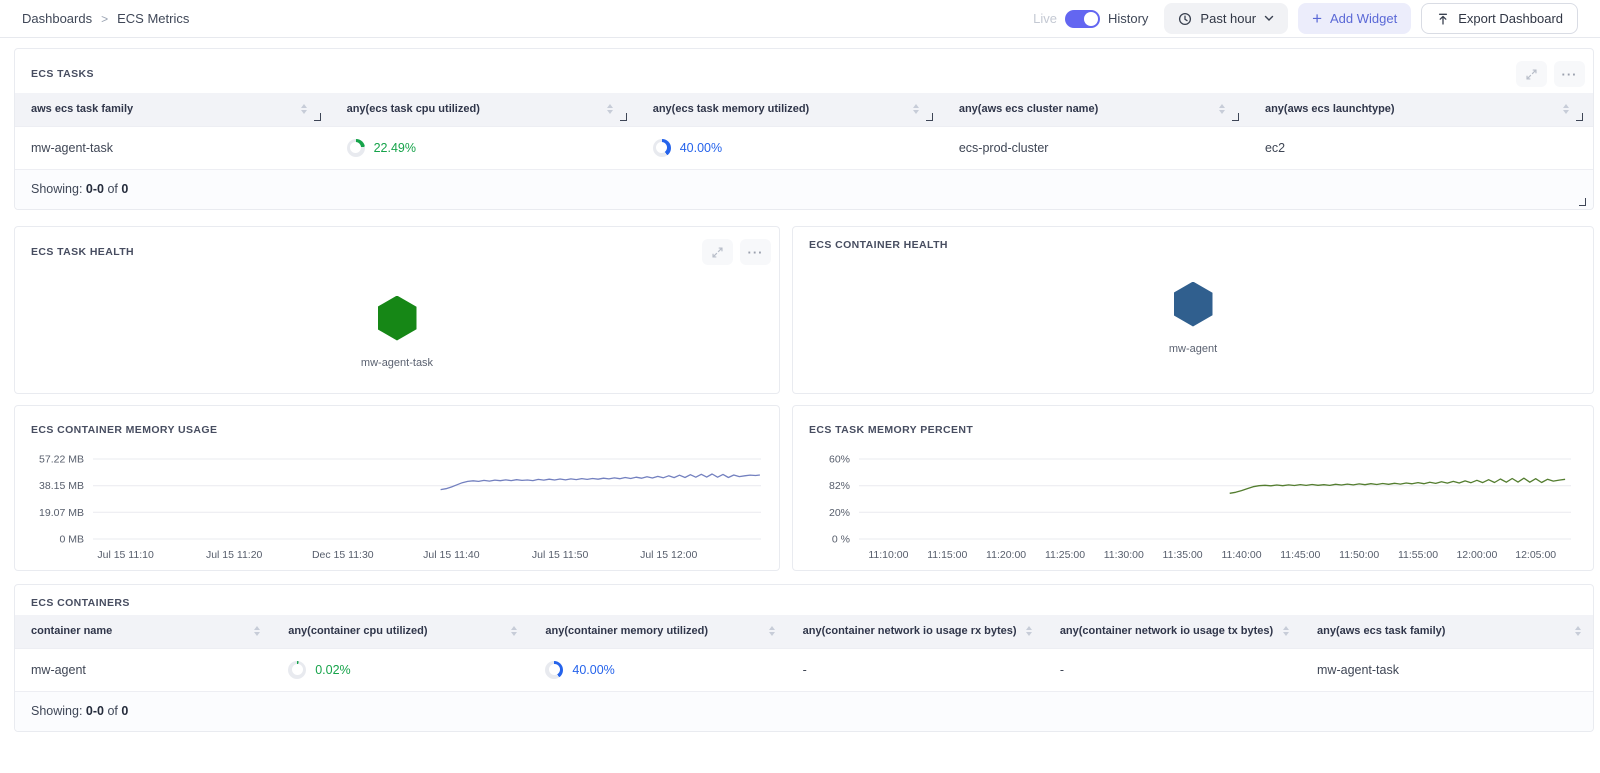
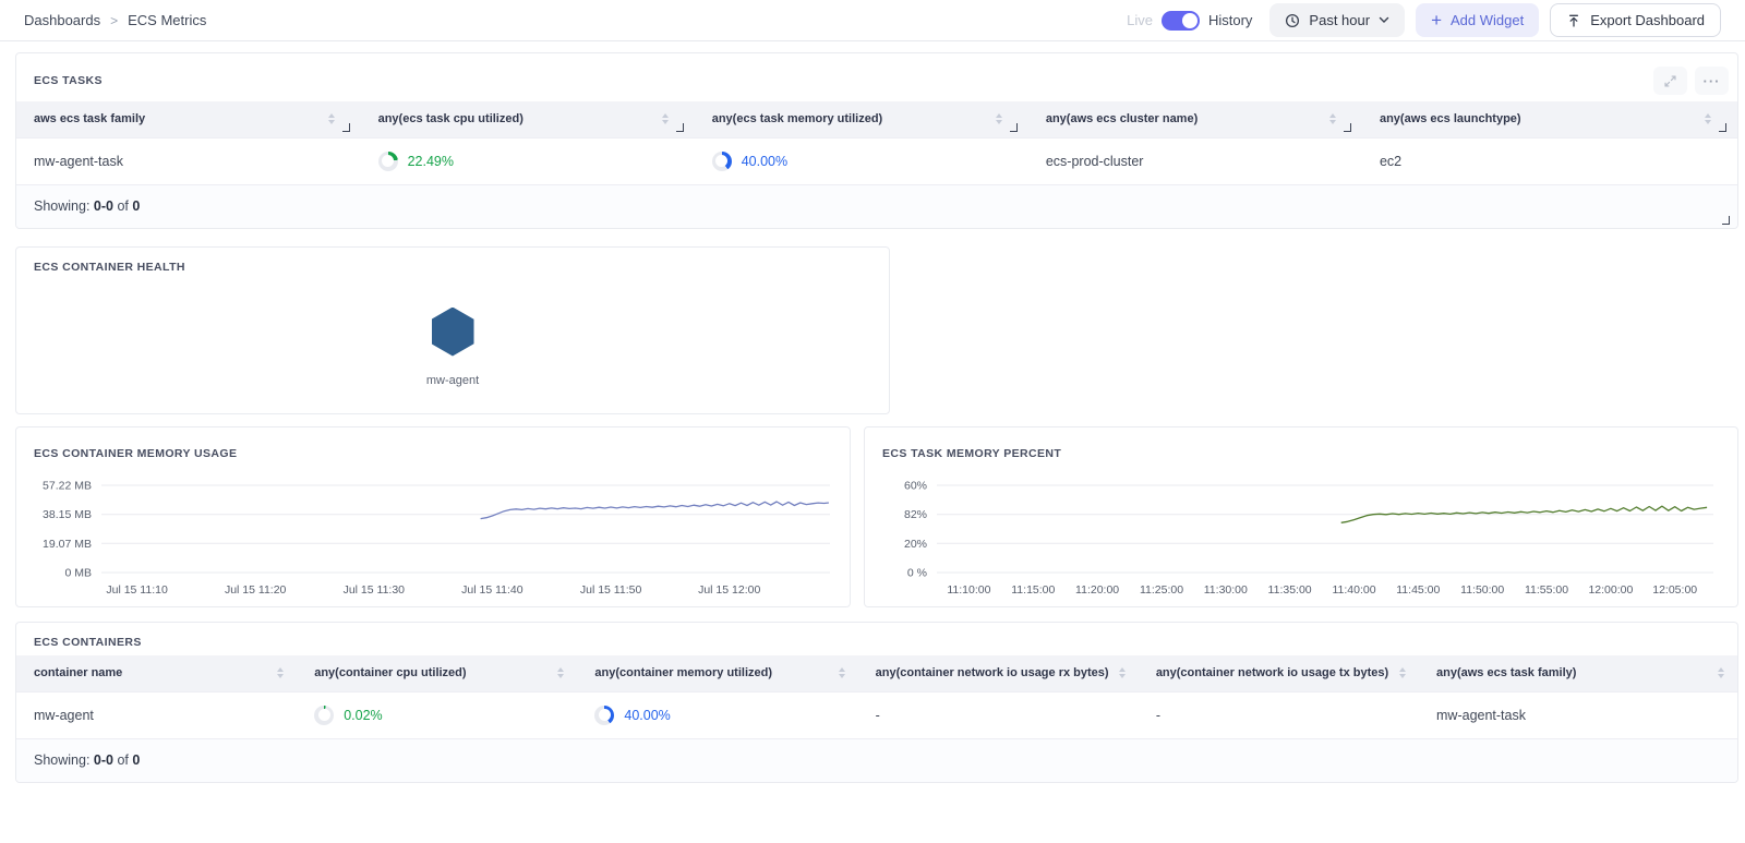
  Dashboards
  >
  ECS Metrics
  Live
  History
  Past hour
  +
  Add Widget
  Export Dashboard
  ECS TASKS
  aws ecs task family	any(ecs task cpu utilized)	any(ecs task memory utilized)	any(aws ecs cluster name)	any(aws ecs launchtype)
  mw-agent-task	22.49%	40.00%	ecs-prod-cluster	ec2
  Showing: 0-0 of 0
- ECS TASK HEALTH
- mw-agent-task
  ECS CONTAINER HEALTH
  mw-agent
  ECS CONTAINER MEMORY USAGE
  0 MB
  19.07 MB
  38.15 MB
  57.22 MB
  Jul 15 11:10
  Jul 15 11:20
- Dec 15 11:30
+ Jul 15 11:30
  Jul 15 11:40
  Jul 15 11:50
  Jul 15 12:00
  ECS TASK MEMORY PERCENT
  0 %
  20%
  82%
  60%
  11:10:00
  11:15:00
  11:20:00
  11:25:00
  11:30:00
  11:35:00
  11:40:00
  11:45:00
  11:50:00
  11:55:00
  12:00:00
  12:05:00
  ECS CONTAINERS
  container name	any(container cpu utilized)	any(container memory utilized)	any(container network io usage rx bytes)	any(container network io usage tx bytes)	any(aws ecs task family)
  mw-agent	0.02%	40.00%	-	-	mw-agent-task
  Showing: 0-0 of 0
